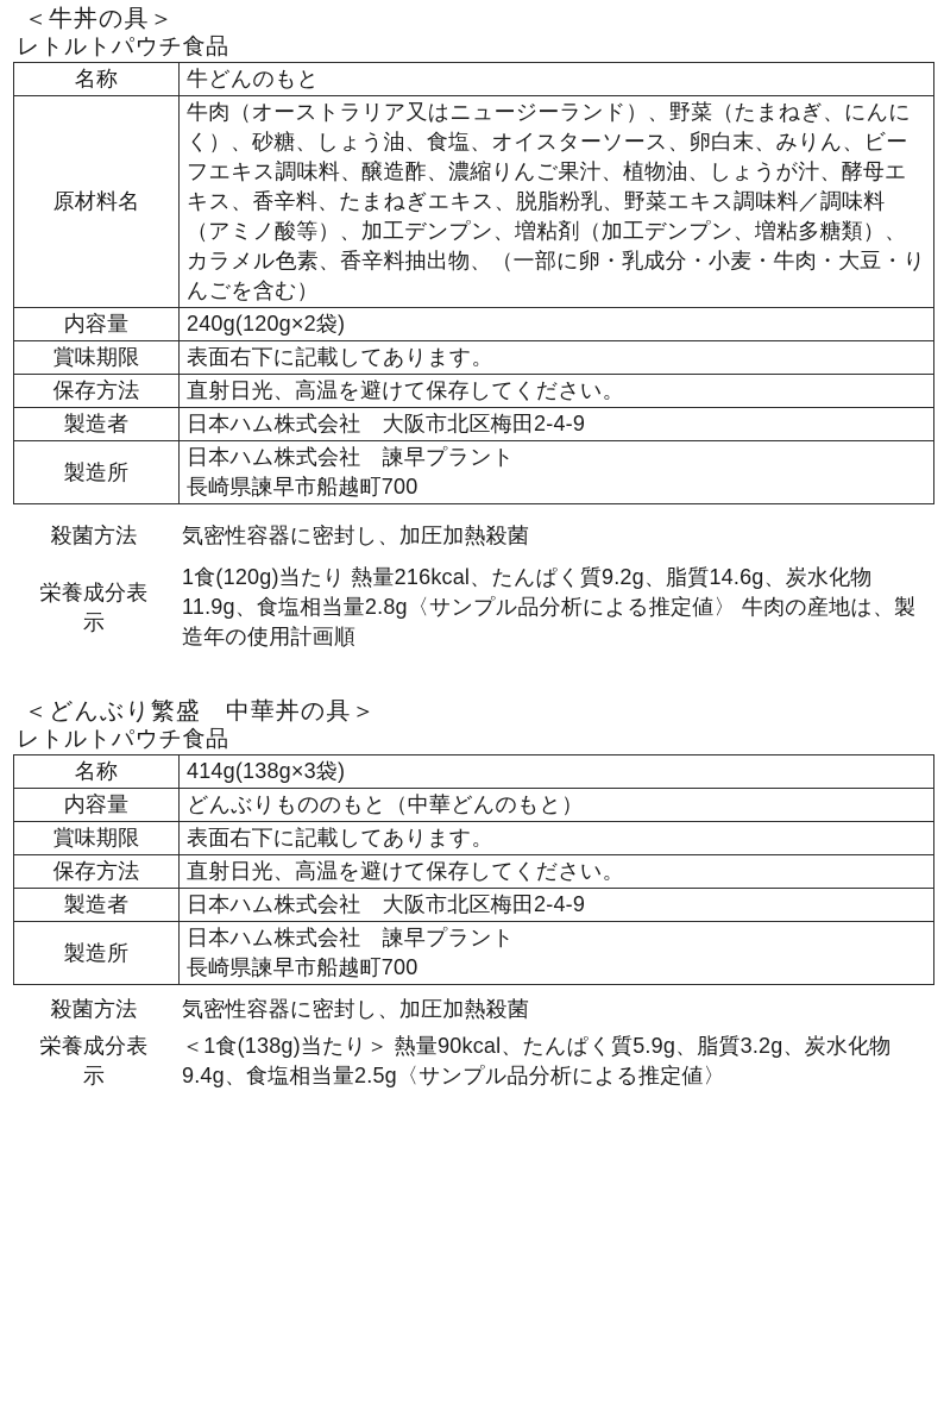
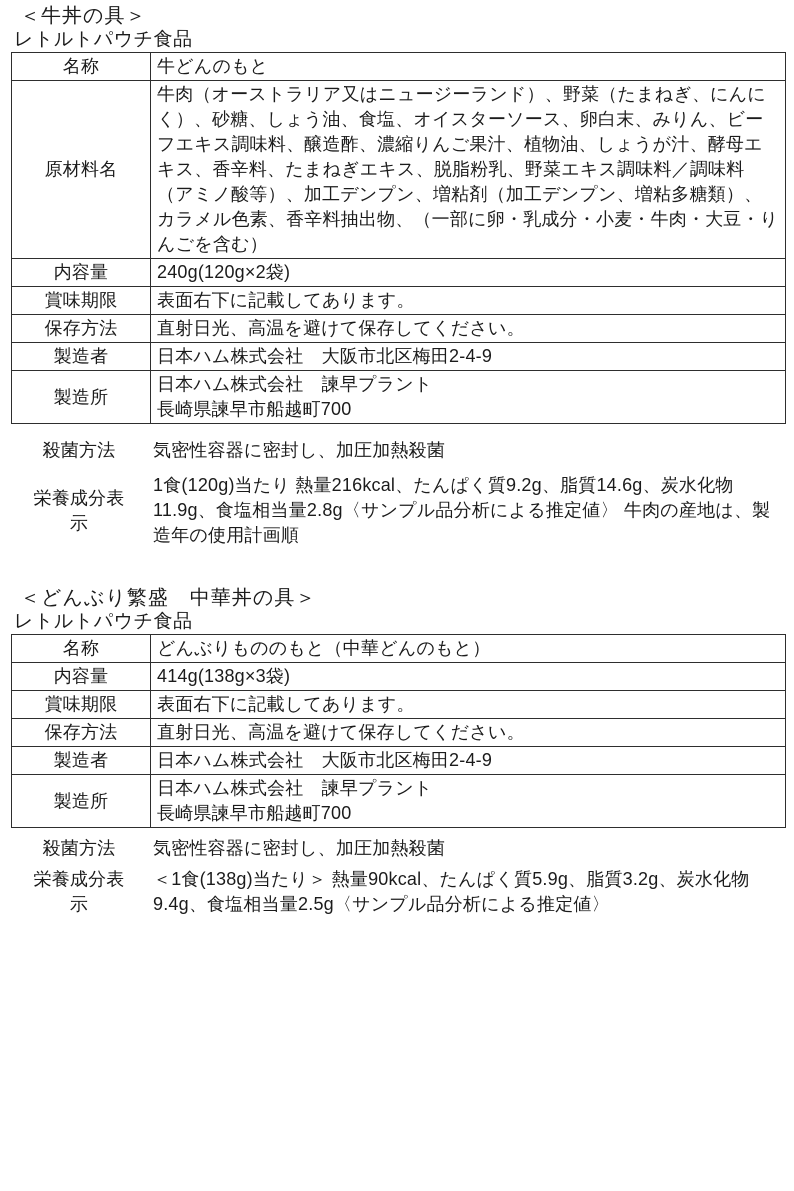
  ＜牛丼の具＞
  レトルトパウチ食品
  名称	牛どんのもと
  原材料名	牛肉（オーストラリア又はニュージーランド）、野菜（たまねぎ、にんにく）、砂糖、しょう油、食塩、オイスターソース、卵白末、みりん、ビーフエキス調味料、醸造酢、濃縮りんご果汁、植物油、しょうが汁、酵母エキス、香辛料、たまねぎエキス、脱脂粉乳、野菜エキス調味料／調味料（アミノ酸等）、加工デンプン、増粘剤（加工デンプン、増粘多糖類）、カラメル色素、香辛料抽出物、（一部に卵・乳成分・小麦・牛肉・大豆・りんごを含む）
  内容量	240g(120g×2袋)
  賞味期限	表面右下に記載してあります。
  保存方法	直射日光、高温を避けて保存してください。
  製造者	日本ハム株式会社 大阪市北区梅田2-4-9
  製造所	日本ハム株式会社 諫早プラント 長崎県諫早市船越町700
  殺菌方法
  気密性容器に密封し、加圧加熱殺菌
  栄養成分表示
  1食(120g)当たり 熱量216kcal、たんぱく質9.2g、脂質14.6g、炭水化物11.9g、食塩相当量2.8g〈サンプル品分析による推定値〉 牛肉の産地は、製造年の使用計画順
  ＜どんぶり繁盛 中華丼の具＞
  レトルトパウチ食品
- 名称	414g(138g×3袋)
+ 名称	どんぶりもののもと（中華どんのもと）
- 内容量	どんぶりもののもと（中華どんのもと）
+ 内容量	414g(138g×3袋)
  賞味期限	表面右下に記載してあります。
  保存方法	直射日光、高温を避けて保存してください。
  製造者	日本ハム株式会社 大阪市北区梅田2-4-9
  製造所	日本ハム株式会社 諫早プラント 長崎県諫早市船越町700
  殺菌方法
  気密性容器に密封し、加圧加熱殺菌
  栄養成分表示
  ＜1食(138g)当たり＞ 熱量90kcal、たんぱく質5.9g、脂質3.2g、炭水化物9.4g、食塩相当量2.5g〈サンプル品分析による推定値〉
